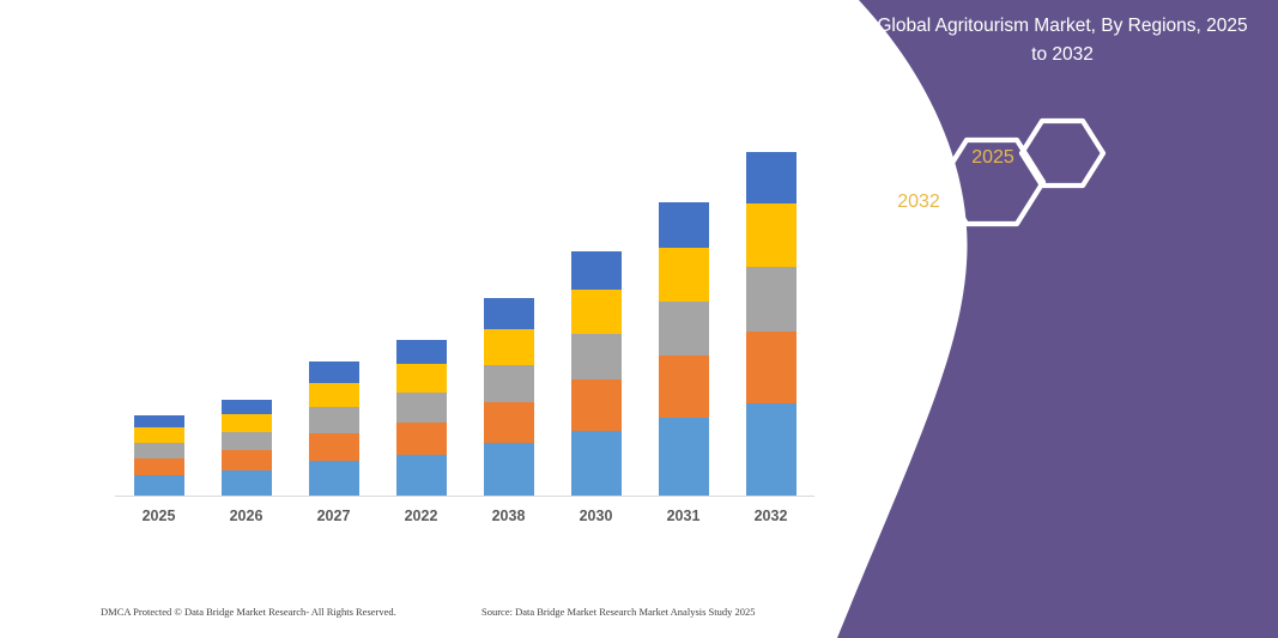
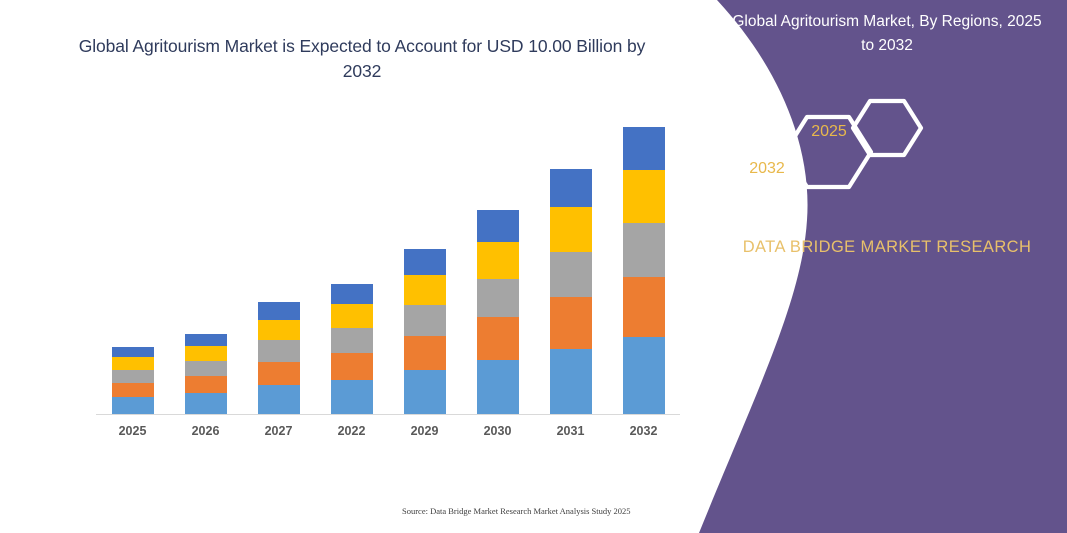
+ Global Agritourism Market is Expected to Account for USD 10.00 Billion by 2032
  2025
  2026
  2027
  2022
- 2038
+ 2029
  2030
  2031
  2032
- DMCA Protected © Data Bridge Market Research- All Rights Reserved.
  Source: Data Bridge Market Research Market Analysis Study 2025
  Global Agritourism Market, By Regions, 2025 to 2032
  2025
  2032
+ DATA BRIDGE MARKET RESEARCH
